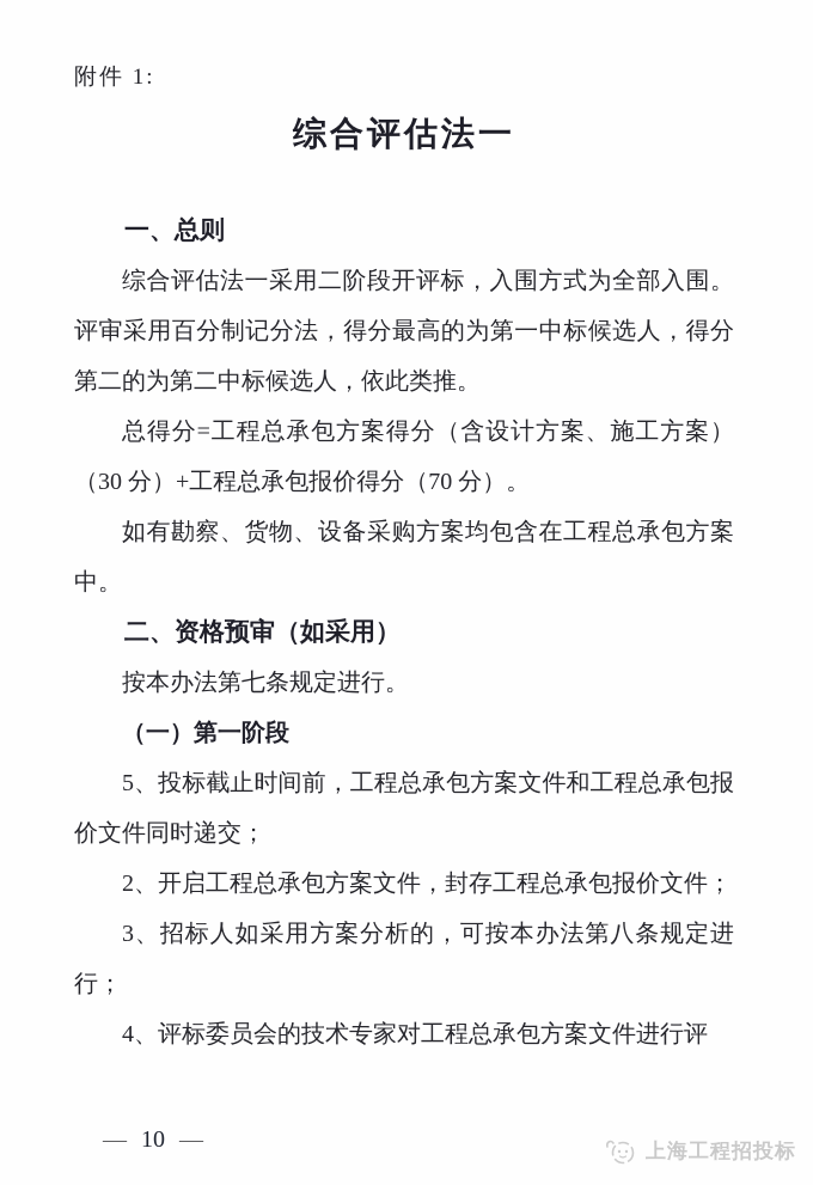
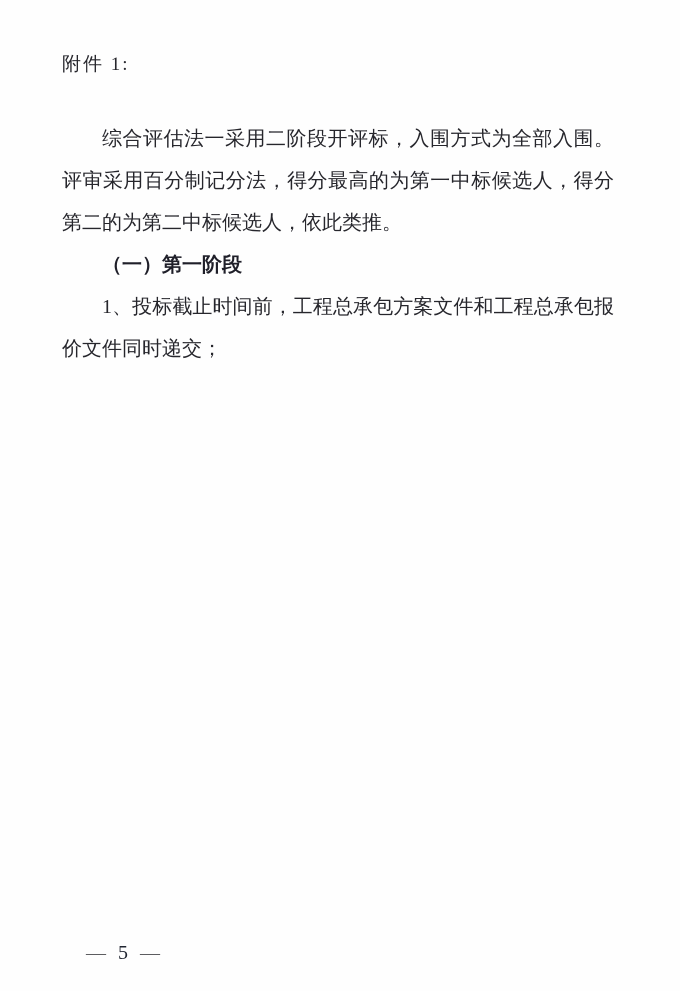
  附件 1:
- 综合评估法一
- 一、总则
  综合评估法一采用二阶段开评标，入围方式为全部入围。评审采用百分制记分法，得分最高的为第一中标候选人，得分第二的为第二中标候选人，依此类推。
- 总得分=工程总承包方案得分（含设计方案、施工方案）（30 分）+工程总承包报价得分（70 分）。
- 如有勘察、货物、设备采购方案均包含在工程总承包方案中。
- 二、资格预审（如采用）
- 按本办法第七条规定进行。
  （一）第一阶段
- 5、投标截止时间前，工程总承包方案文件和工程总承包报价文件同时递交；
+ 1、投标截止时间前，工程总承包方案文件和工程总承包报价文件同时递交；
- 2、开启工程总承包方案文件，封存工程总承包报价文件；
- 3、招标人如采用方案分析的，可按本办法第八条规定进行；
- 4、评标委员会的技术专家对工程总承包方案文件进行评
- — 10 —
+ — 5 —
- 上海工程招投标
